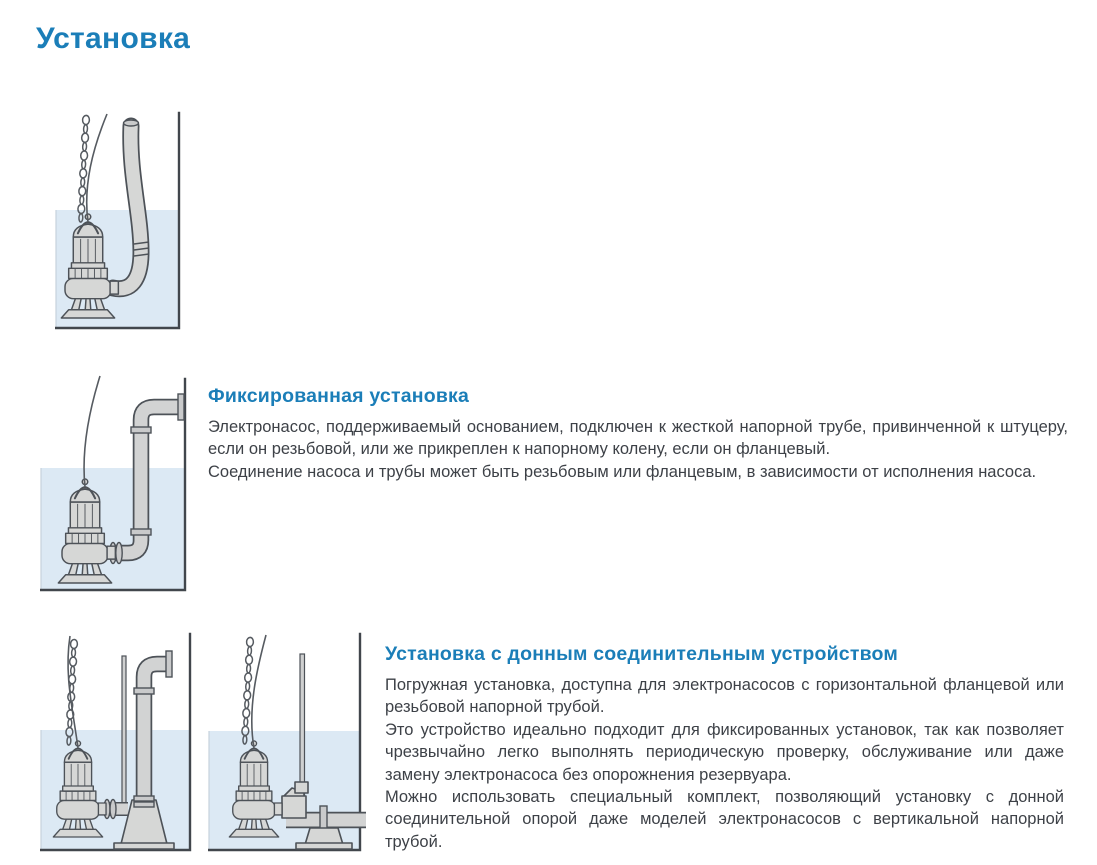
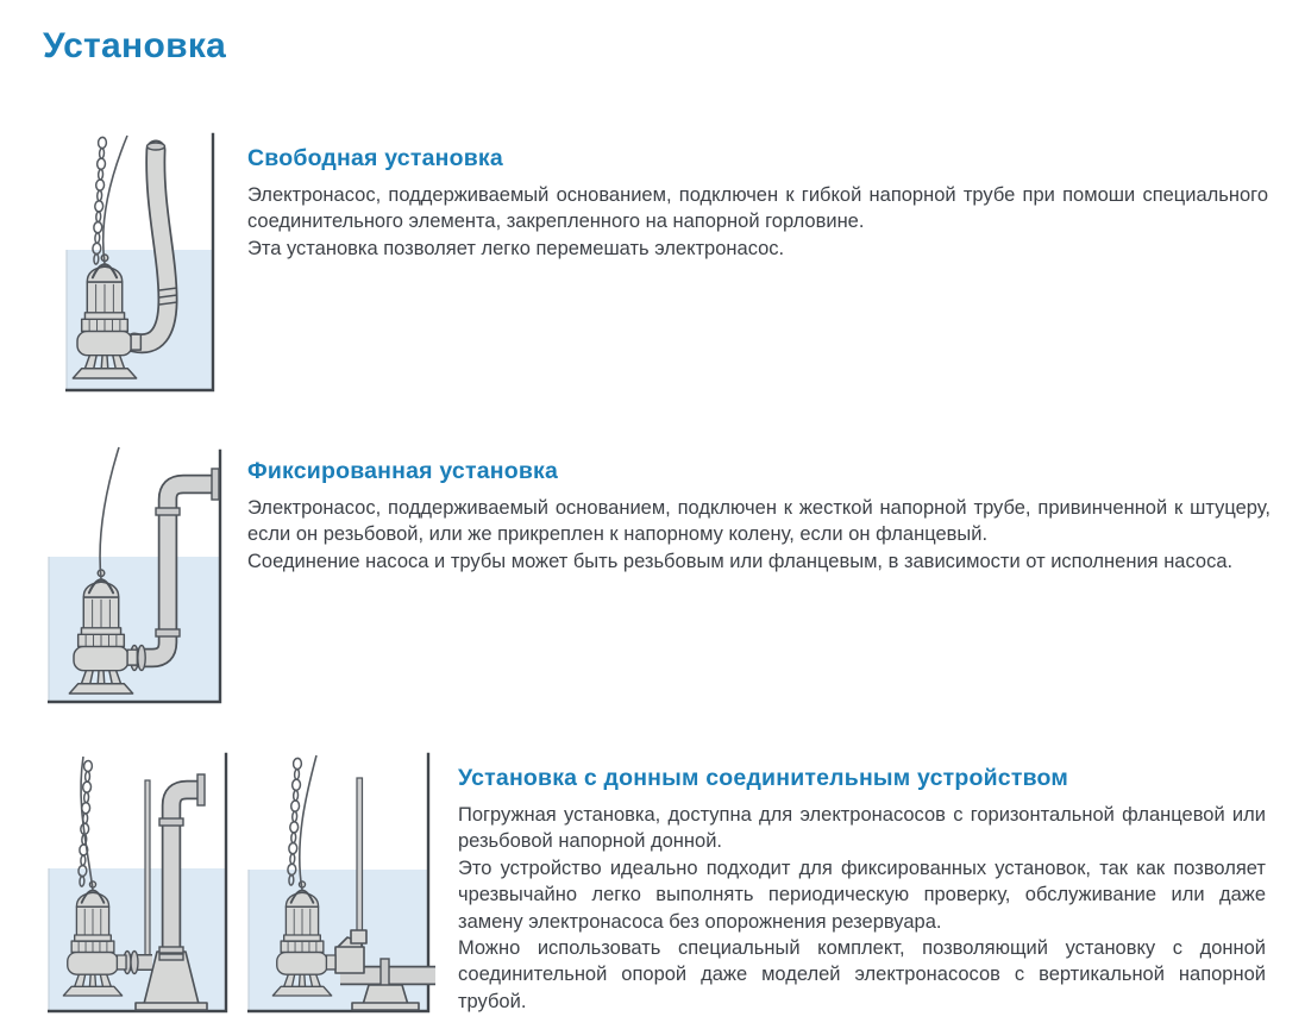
  Установка
+ Свободная установка
+ Электронасос, поддерживаемый основанием, подключен к гибкой напорной трубе при помоши специального соединительного элемента, закрепленного на напорной горловине.
+ Эта установка позволяет легко перемешать электронасос.
  Фиксированная установка
  Электронасос, поддерживаемый основанием, подключен к жесткой напорной трубе, привинченной к штуцеру, если он резьбовой, или же прикреплен к напорному колену, если он фланцевый.
  Соединение насоса и трубы может быть резьбовым или фланцевым, в зависимости от исполнения насоса.
  Установка с донным соединительным устройством
- Погружная установка, доступна для электронасосов с горизонтальной фланцевой или резьбовой напорной трубой.
+ Погружная установка, доступна для электронасосов с горизонтальной фланцевой или резьбовой напорной донной.
  Это устройство идеально подходит для фиксированных установок, так как позволяет чрезвычайно легко выполнять периодическую проверку, обслуживание или даже замену электронасоса без опорожнения резервуара.
  Можно использовать специальный комплект, позволяющий установку с донной соединительной опорой даже моделей электронасосов с вертикальной напорной трубой.
